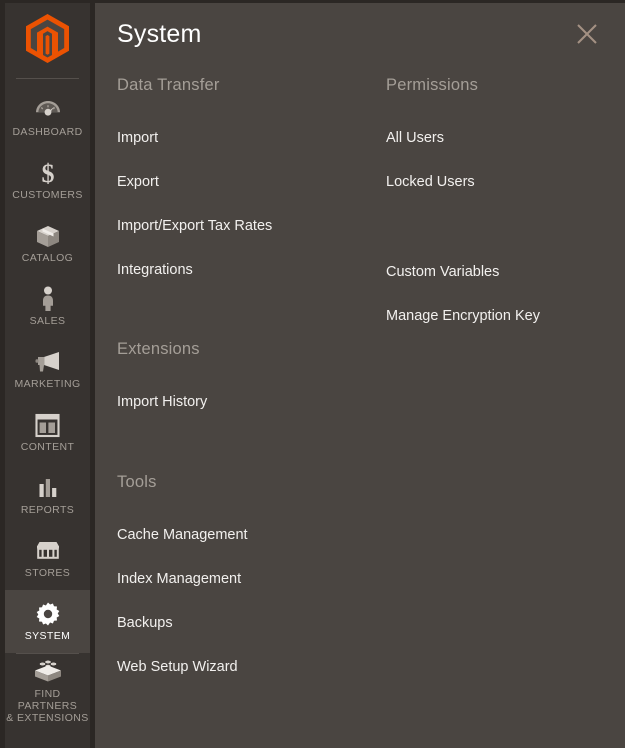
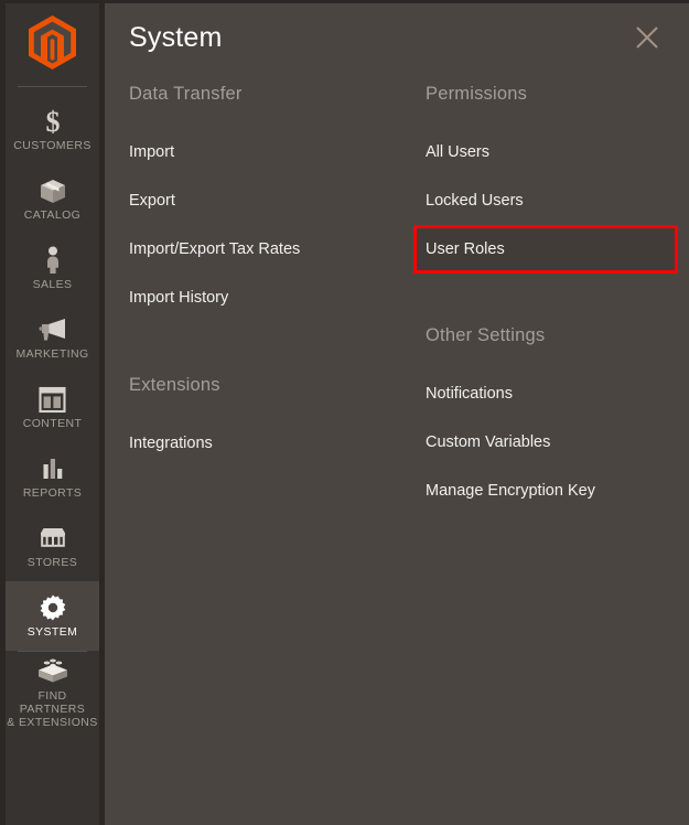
- DASHBOARD
  $
  CUSTOMERS
  CATALOG
  SALES
  MARKETING
  CONTENT
  REPORTS
  STORES
  SYSTEM
  FIND PARTNERS
  & EXTENSIONS
  System
  Data Transfer
  Import
  Export
  Import/Export Tax Rates
- Integrations
+ Import History
  Extensions
- Import History
+ Integrations
- Tools
- Cache Management
- Index Management
- Backups
- Web Setup Wizard
  Permissions
  All Users
  Locked Users
+ User Roles
+ Other Settings
+ Notifications
  Custom Variables
  Manage Encryption Key
